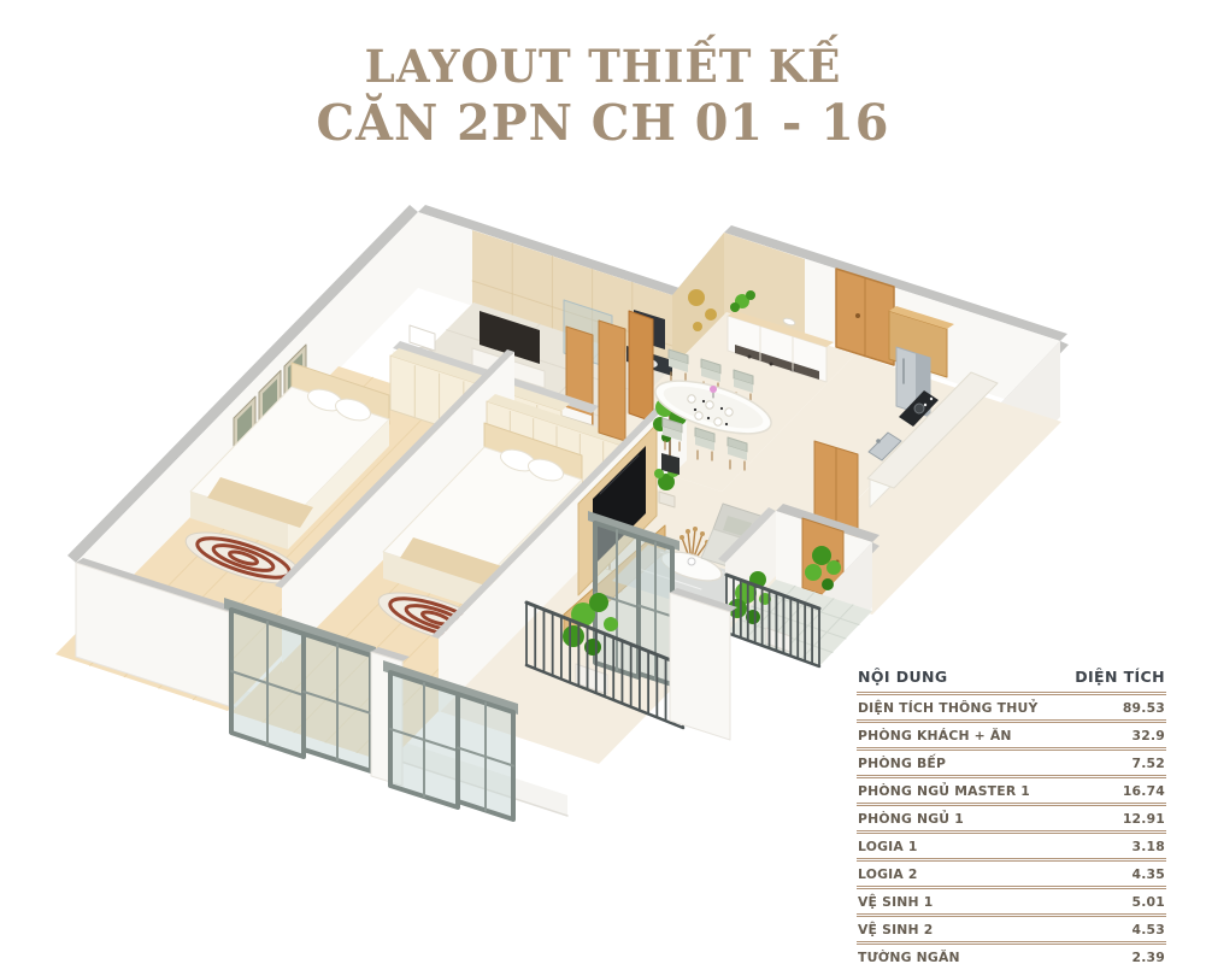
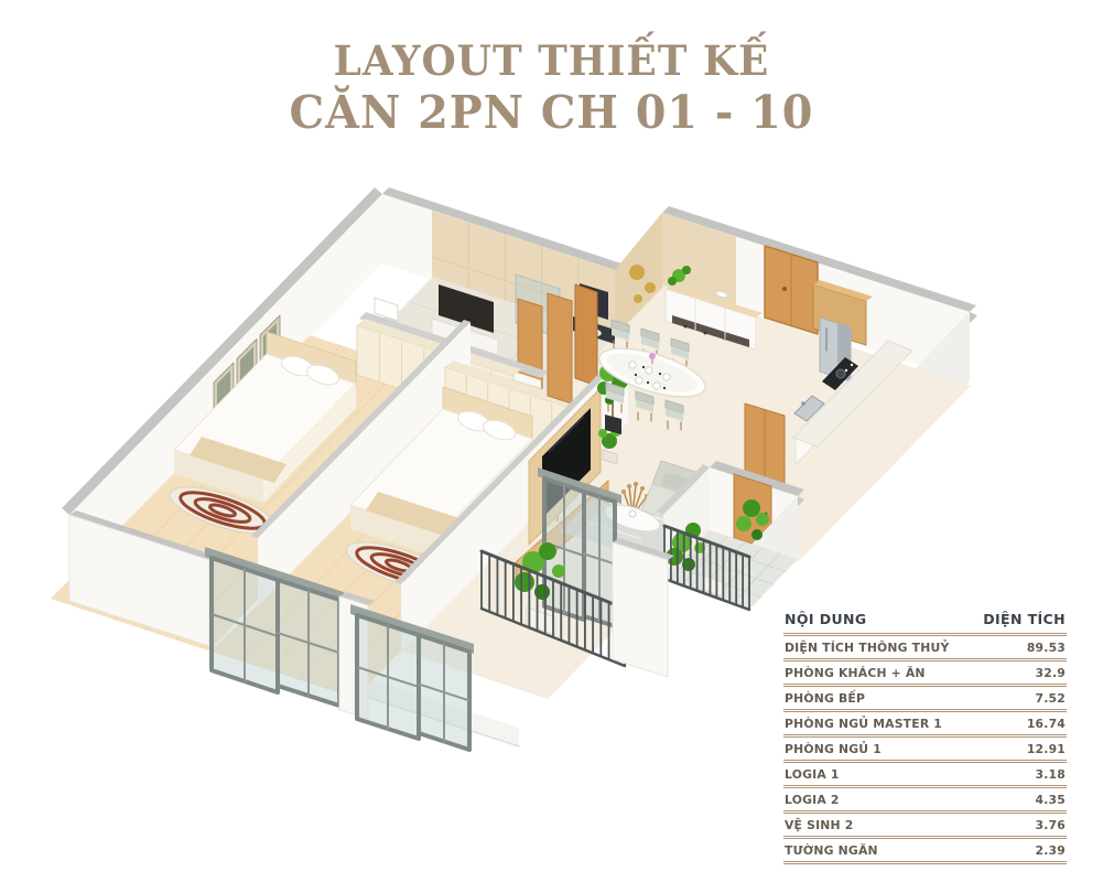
  LAYOUT THIẾT KẾ
- CĂN 2PN CH 01 - 16
+ CĂN 2PN CH 01 - 10
  NỘI DUNG
  DIỆN TÍCH
  DIỆN TÍCH THÔNG THUỶ
  89.53
  PHÒNG KHÁCH + ĂN
  32.9
  PHÒNG BẾP
  7.52
  PHÒNG NGỦ MASTER 1
  16.74
  PHÒNG NGỦ 1
  12.91
  LOGIA 1
  3.18
  LOGIA 2
  4.35
- VỆ SINH 1
- 5.01
  VỆ SINH 2
- 4.53
+ 3.76
  TƯỜNG NGĂN
  2.39
